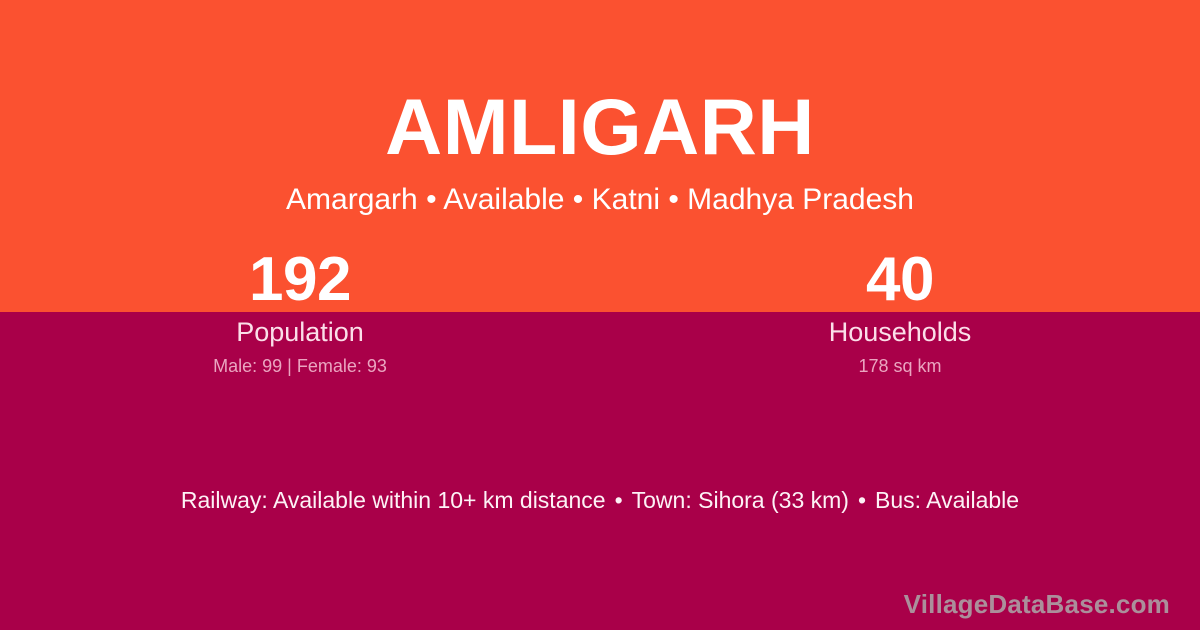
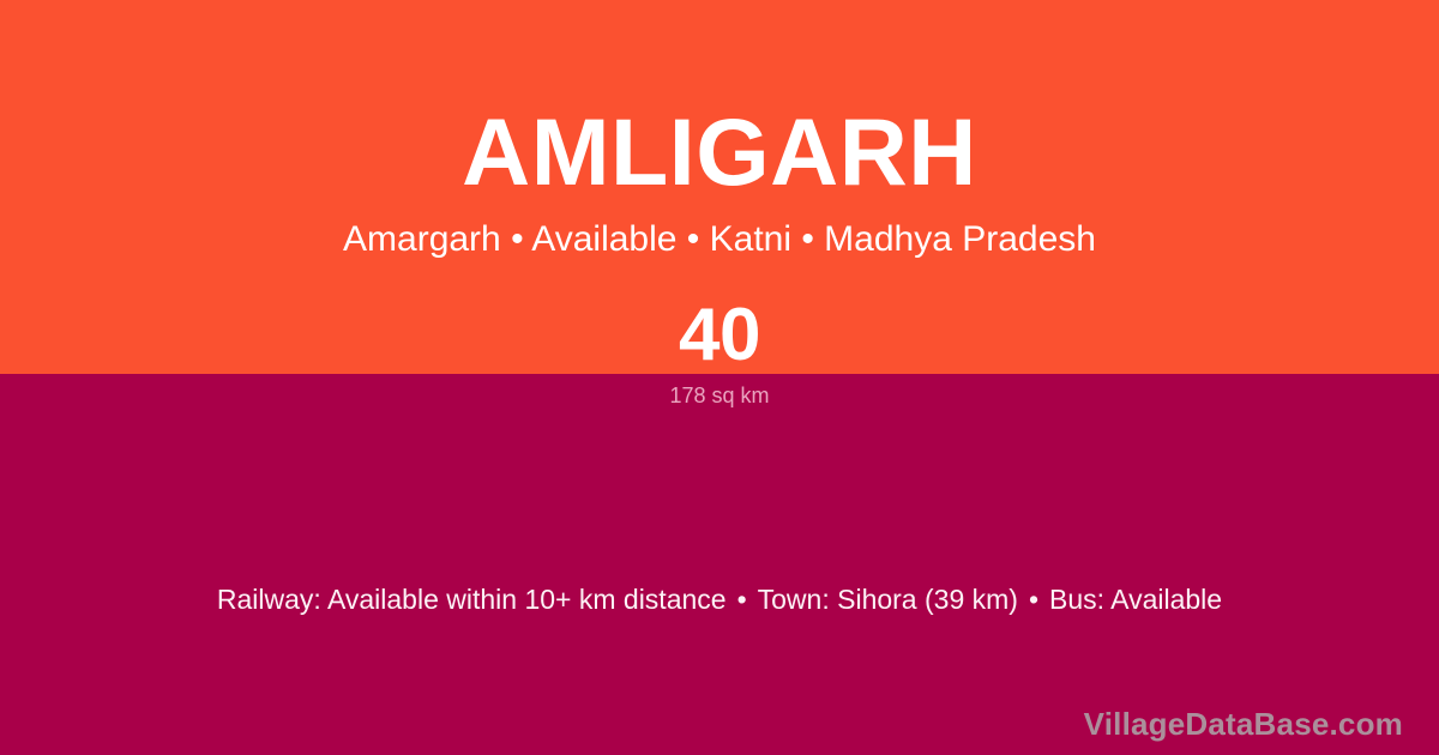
  AMLIGARH
  Amargarh • Available • Katni • Madhya Pradesh
- 192
- Population
- Male: 99 | Female: 93
  40
- Households
  178 sq km
- Railway: Available within 10+ km distance • Town: Sihora (33 km) • Bus: Available
+ Railway: Available within 10+ km distance • Town: Sihora (39 km) • Bus: Available
  VillageDataBase.com
